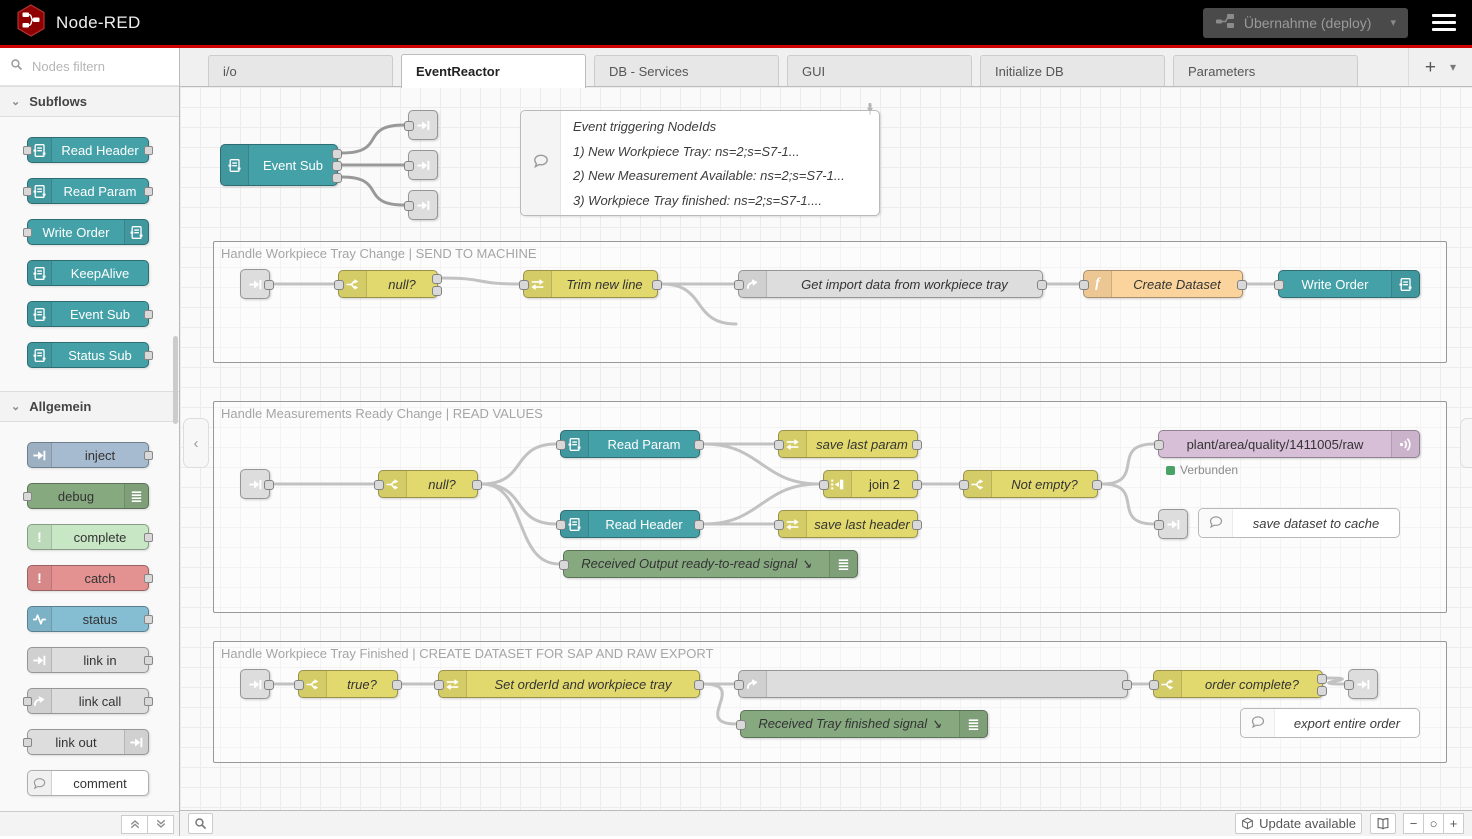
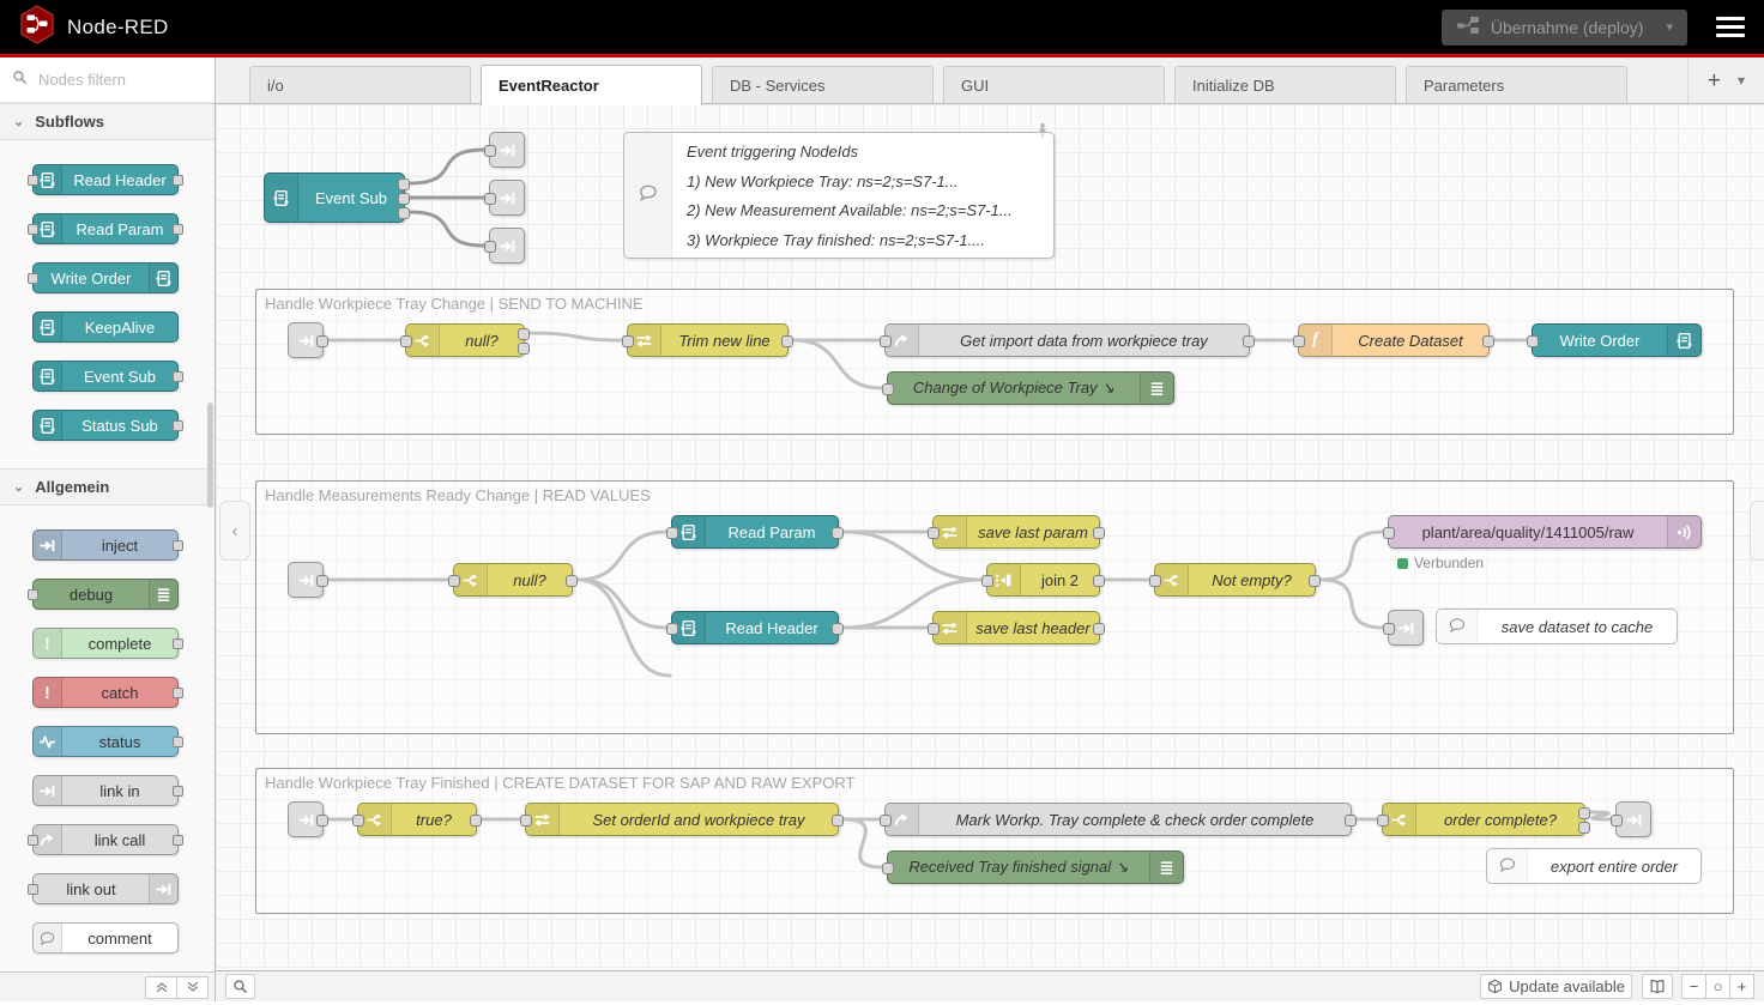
  Node-RED
  Übernahme (deploy)
  ▾
  Nodes filtern
  ⌄
  Subflows
  Read Header
  Read Param
  Write Order
  KeepAlive
  Event Sub
  Status Sub
  ⌄
  Allgemein
  inject
  debug
  !
  complete
  !
  catch
  status
  link in
  link call
  link out
  comment
  i/o
  EventReactor
  DB - Services
  GUI
  Initialize DB
  Parameters
  +
  ▾
  Event triggering NodeIds
  1) New Workpiece Tray: ns=2;s=S7-1...
  2) New Measurement Available: ns=2;s=S7-1...
  3) Workpiece Tray finished: ns=2;s=S7-1....
  ‹
  Handle Workpiece Tray Change | SEND TO MACHINE
  Handle Measurements Ready Change | READ VALUES
  Handle Workpiece Tray Finished | CREATE DATASET FOR SAP AND RAW EXPORT
  Event Sub
  null?
  Trim new line
  Get import data from workpiece tray
  f
  Create Dataset
  Write Order
+ Change of Workpiece Tray ↘
  null?
  Read Param
  Read Header
- Received Output ready-to-read signal ↘
  save last param
  save last header
  join 2
  Not empty?
  plant/area/quality/1411005/raw
  Verbunden
  true?
  Set orderId and workpiece tray
+ Mark Workp. Tray complete & check order complete
  order complete?
  Received Tray finished signal ↘
  save dataset to cache
  export entire order
  Update available
  −
  ○
  +
